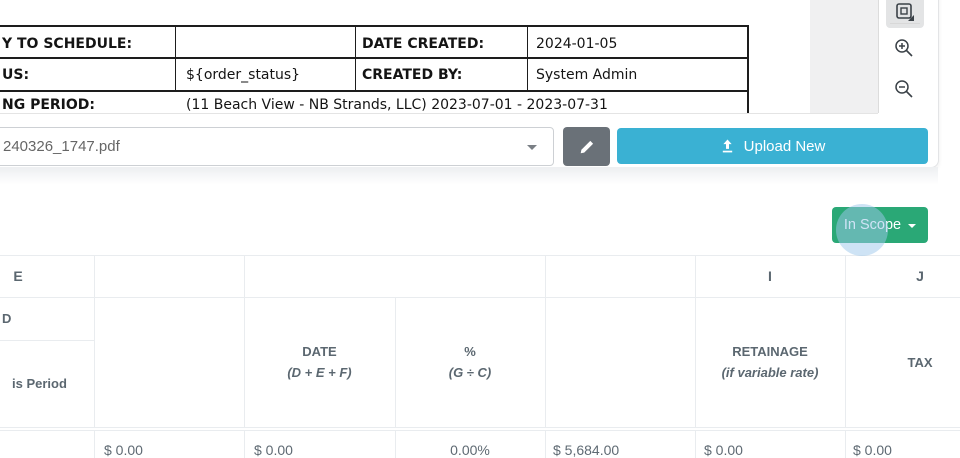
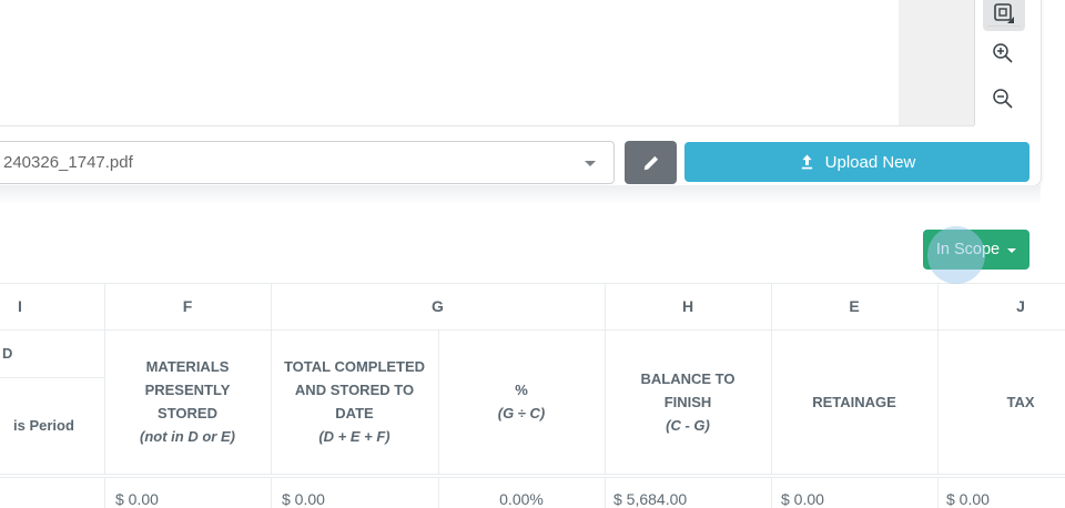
- Y TO SCHEDULE:
- DATE CREATED:
- 2024-01-05
- US:
- ${order_status}
- CREATED BY:
- System Admin
- NG PERIOD:
- (11 Beach View - NB Strands, LLC) 2023-07-01 - 2023-07-31
  240326_1747.pdf
  Upload New
  In Scope
- E
+ I
+ F
+ G
+ H
- I
+ E
  J
  D
  is Period
+ MATERIALS
+ PRESENTLY
+ STORED
+ (not in D or E)
+ TOTAL COMPLETED
+ AND STORED TO
  DATE
  (D + E + F)
  %
  (G ÷ C)
+ BALANCE TO
+ FINISH
+ (C - G)
  RETAINAGE
- (if variable rate)
  TAX
  $ 0.00
  $ 0.00
  0.00%
  $ 5,684.00
  $ 0.00
  $ 0.00
